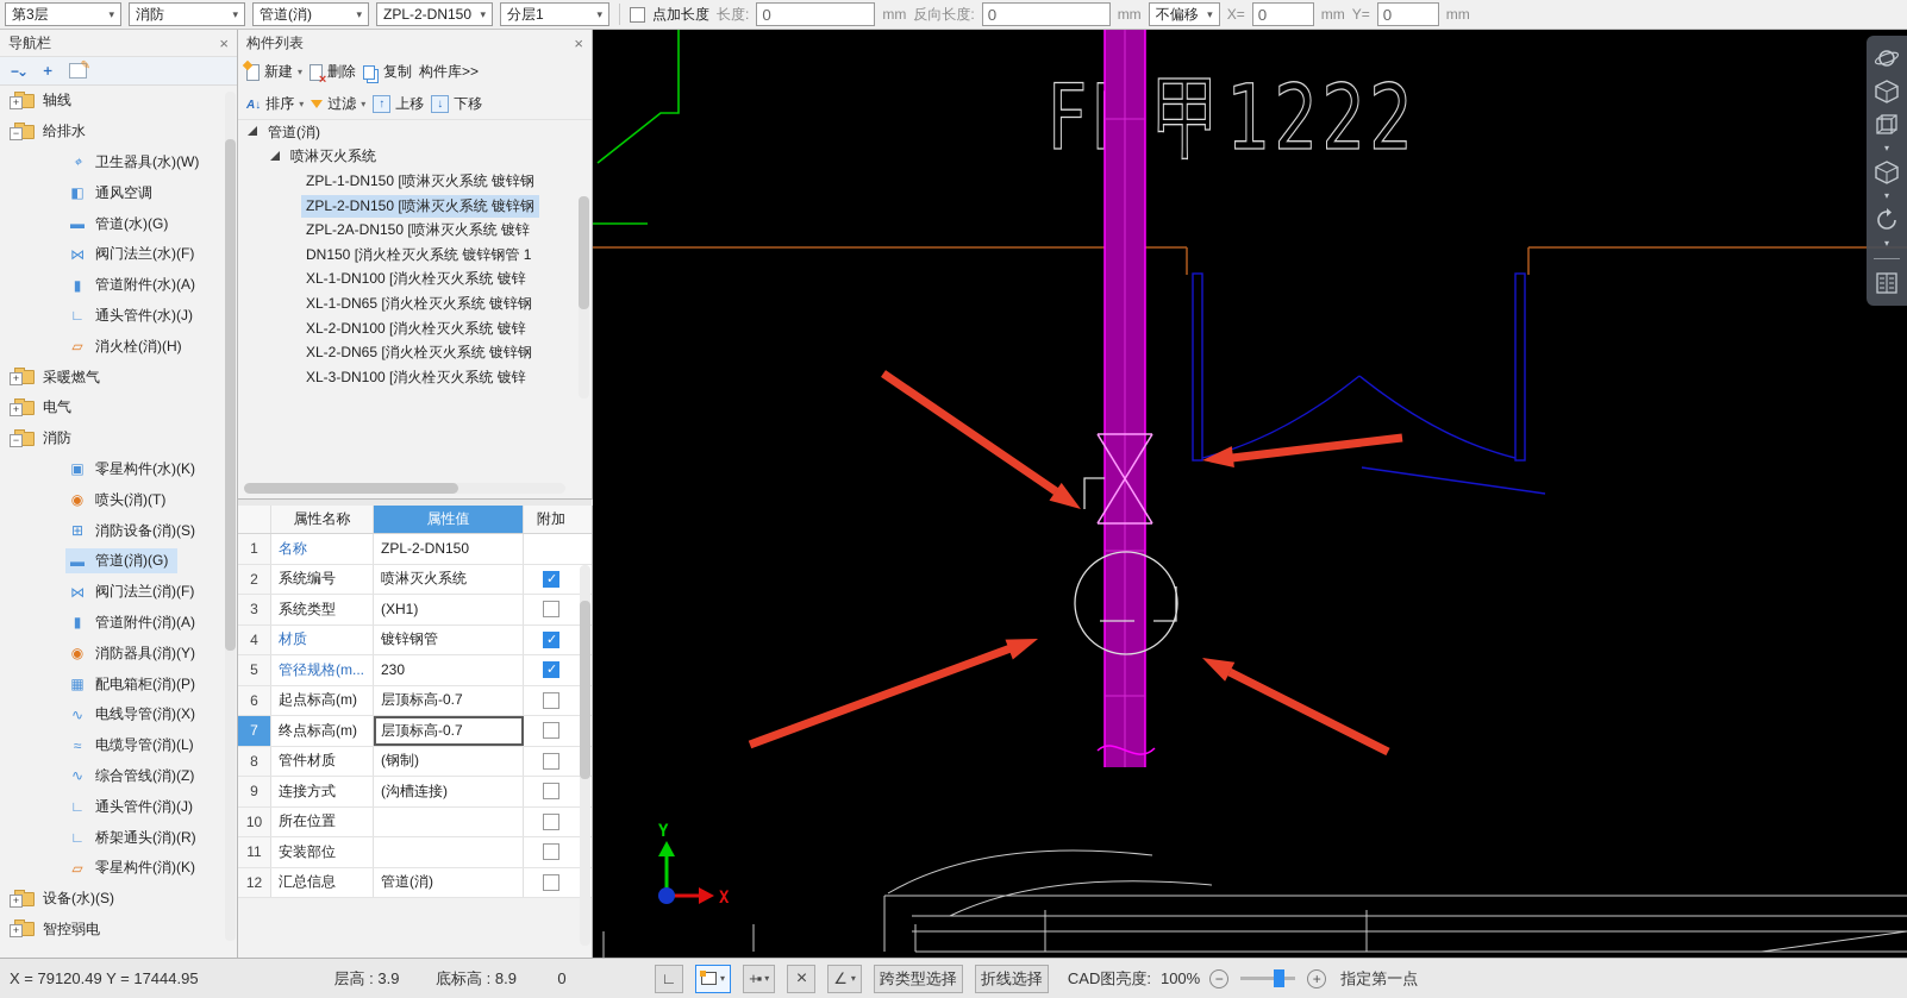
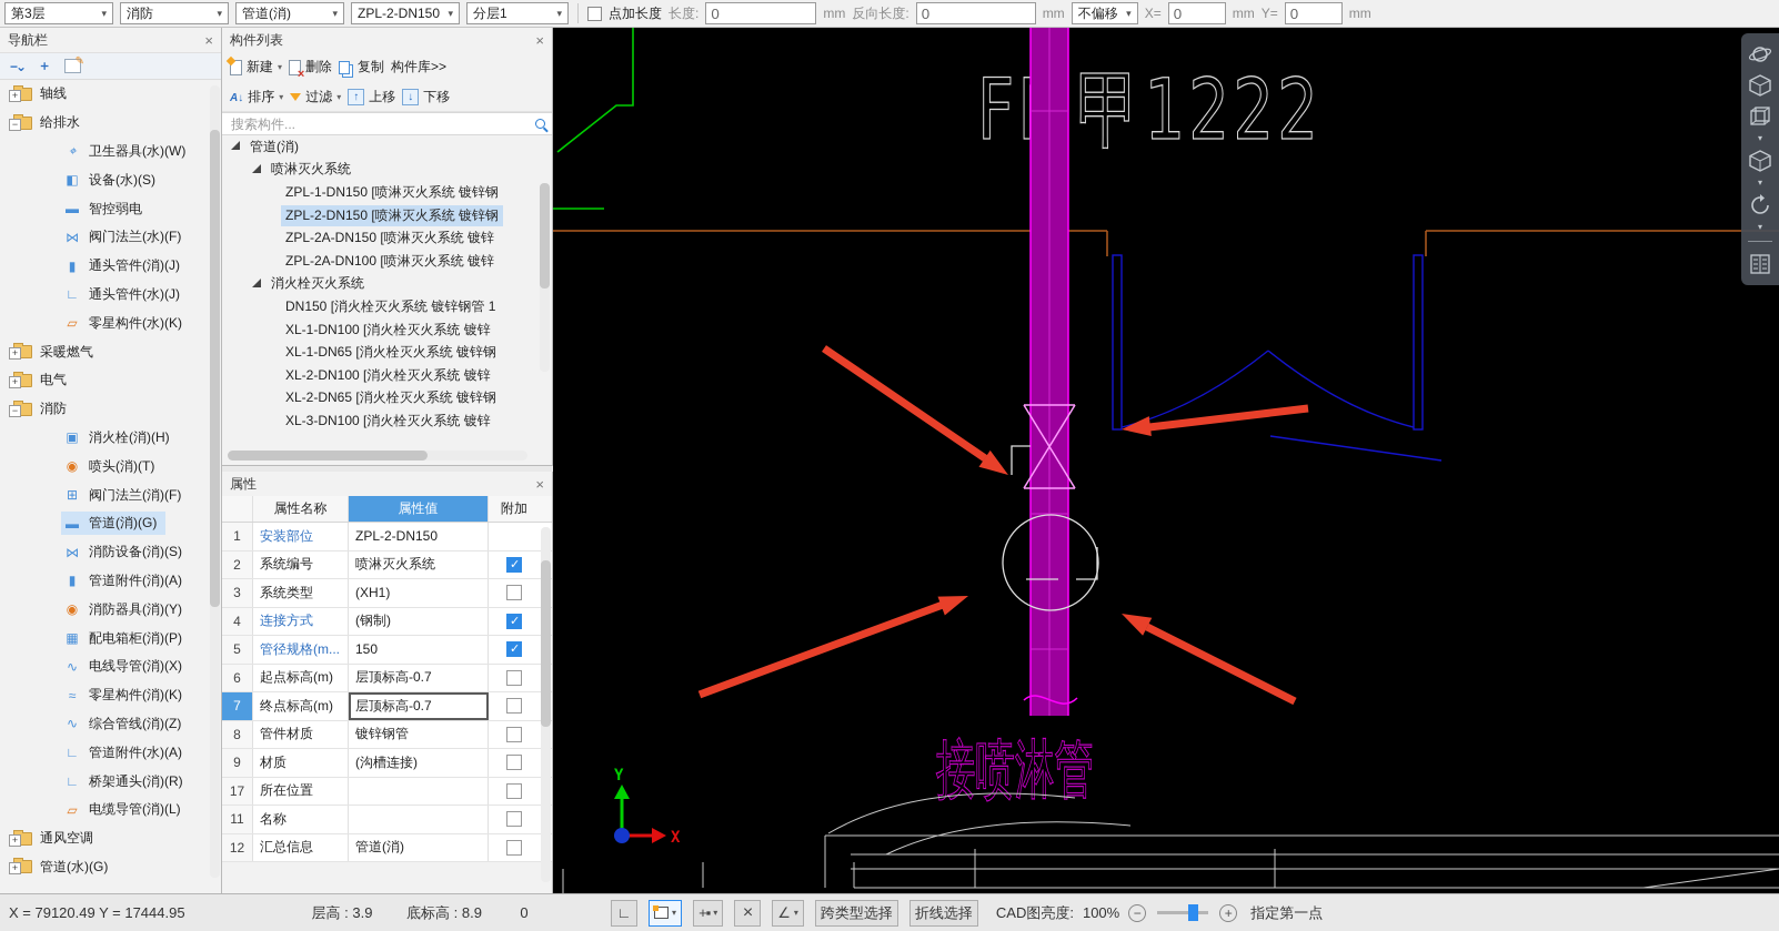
  第3层
  消防
  管道(消)
  ZPL-2-DN150
  分层1
  点加长度
  长度:
  0
  mm
  反向长度:
  0
  mm
  不偏移
  X=
  0
  mm
  Y=
  0
  mm
  导航栏
  轴线
  给排水
  卫生器具(水)(W)
- 通风空调
+ 设备(水)(S)
- 管道(水)(G)
+ 智控弱电
  阀门法兰(水)(F)
- 管道附件(水)(A)
+ 通头管件(消)(J)
  通头管件(水)(J)
- 消火栓(消)(H)
+ 零星构件(水)(K)
  采暖燃气
  电气
  消防
- 零星构件(水)(K)
+ 消火栓(消)(H)
  喷头(消)(T)
- 消防设备(消)(S)
+ 阀门法兰(消)(F)
  管道(消)(G)
- 阀门法兰(消)(F)
+ 消防设备(消)(S)
  管道附件(消)(A)
  消防器具(消)(Y)
  配电箱柜(消)(P)
  电线导管(消)(X)
- 电缆导管(消)(L)
+ 零星构件(消)(K)
  综合管线(消)(Z)
- 通头管件(消)(J)
+ 管道附件(水)(A)
  桥架通头(消)(R)
- 零星构件(消)(K)
+ 电缆导管(消)(L)
- 设备(水)(S)
+ 通风空调
- 智控弱电
+ 管道(水)(G)
  构件列表
  新建
  删除
  复制
  构件库>>
  排序
  过滤
  上移
  下移
+ 搜索构件...
  管道(消)
  喷淋灭火系统
  ZPL-1-DN150 [喷淋灭火系统 镀锌钢
  ZPL-2-DN150 [喷淋灭火系统 镀锌钢
  ZPL-2A-DN150 [喷淋灭火系统 镀锌
+ ZPL-2A-DN100 [喷淋灭火系统 镀锌
+ 消火栓灭火系统
  DN150 [消火栓灭火系统 镀锌钢管 1
  XL-1-DN100 [消火栓灭火系统 镀锌
  XL-1-DN65 [消火栓灭火系统 镀锌钢
  XL-2-DN100 [消火栓灭火系统 镀锌
  XL-2-DN65 [消火栓灭火系统 镀锌钢
  XL-3-DN100 [消火栓灭火系统 镀锌
+ 属性
  属性名称
  属性值
  附加
  1
- 名称
+ 安装部位
  ZPL-2-DN150
  2
  系统编号
  喷淋灭火系统
  3
  系统类型
  (XH1)
  4
- 材质
+ 连接方式
- 镀锌钢管
+ (钢制)
  5
  管径规格(m...
- 230
+ 150
  6
  起点标高(m)
  层顶标高-0.7
  7
  终点标高(m)
  层顶标高-0.7
  8
  管件材质
- (钢制)
+ 镀锌钢管
  9
- 连接方式
+ 材质
  (沟槽连接)
- 10
+ 17
  所在位置
  11
- 安装部位
+ 名称
  12
  汇总信息
  管道(消)
  F甲1222
+ 接喷淋管
  Y
  X
  ▾
  ▾
  ▾
  X = 79120.49 Y = 17444.95
  层高 : 3.9
  底标高 : 8.9
  0
  跨类型选择
  折线选择
  CAD图亮度:
  100%
  −
  +
  指定第一点
